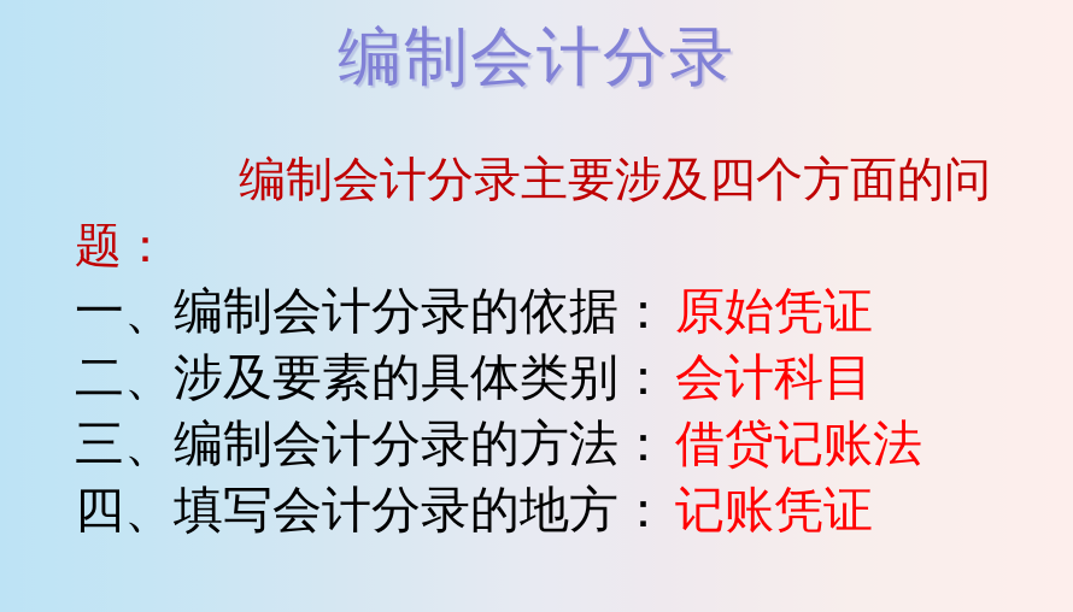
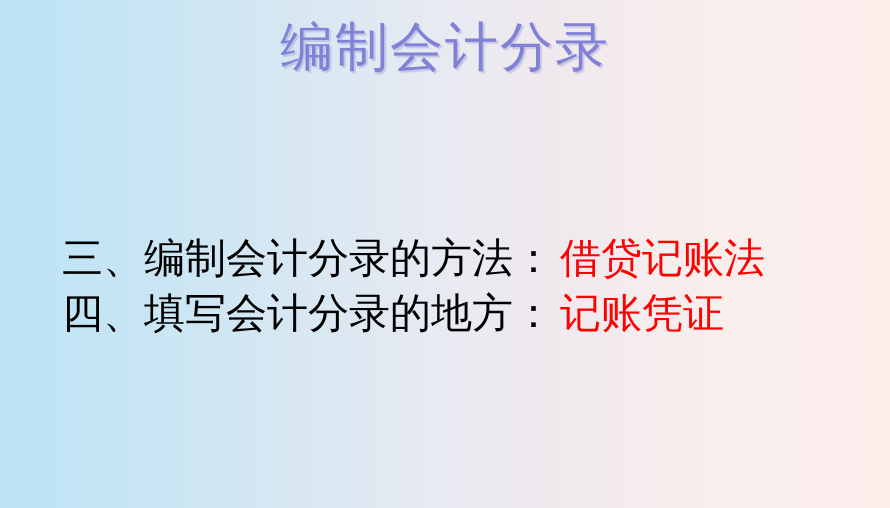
  编制会计分录
- 编制会计分录主要涉及四个方面的问题：
- 一、编制会计分录的依据： 原始凭证
- 二、涉及要素的具体类别： 会计科目
  三、编制会计分录的方法： 借贷记账法
  四、填写会计分录的地方： 记账凭证
